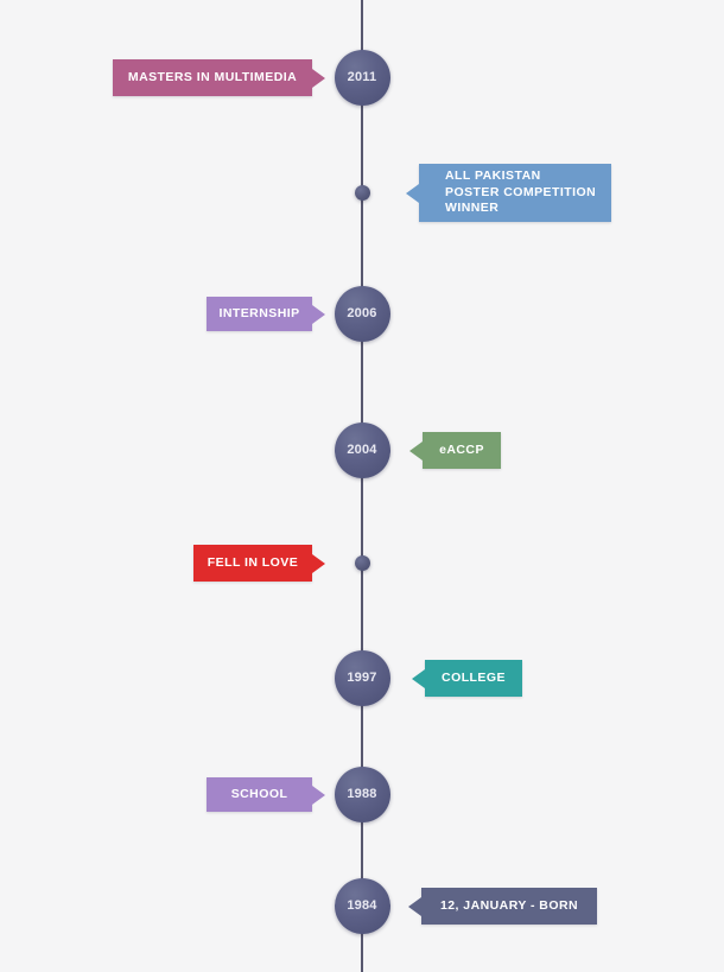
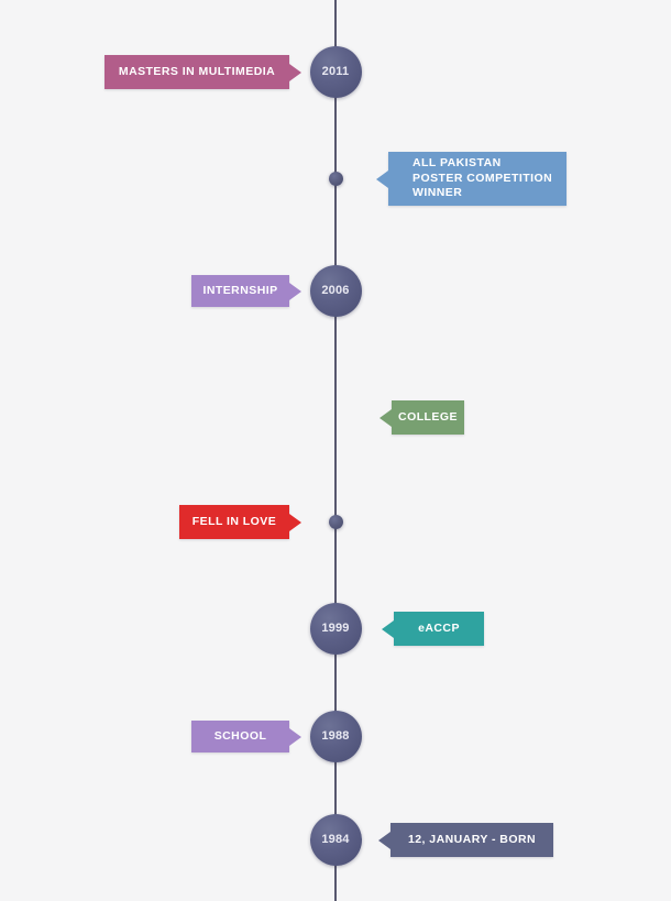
  2011
  MASTERS IN MULTIMEDIA
  ALL PAKISTAN
  POSTER COMPETITION
  WINNER
  2006
  INTERNSHIP
- 2004
- eACCP
+ COLLEGE
  FELL IN LOVE
- 1997
+ 1999
- COLLEGE
+ eACCP
  1988
  SCHOOL
  1984
  12, JANUARY - BORN
